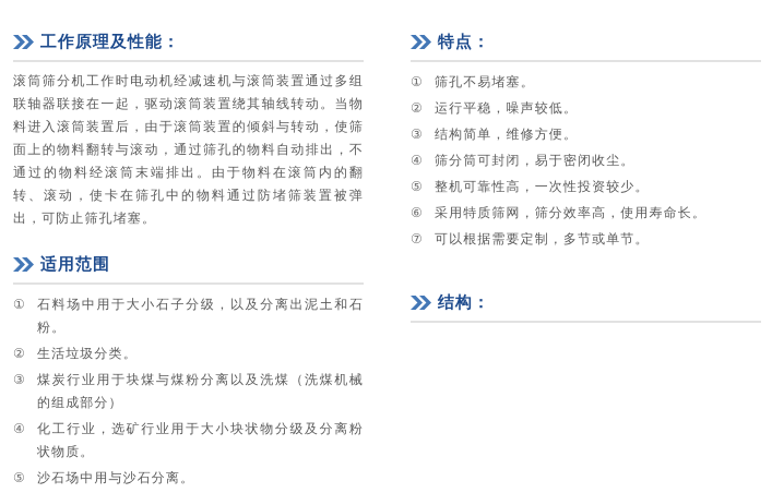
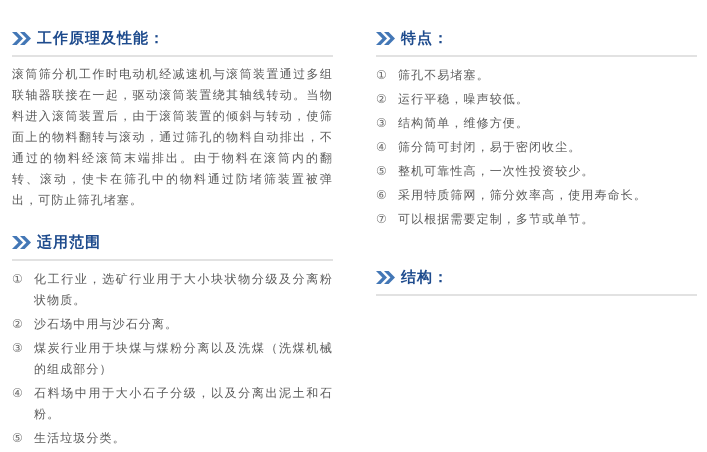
  工作原理及性能：
  滚筒筛分机工作时电动机经减速机与滚筒装置通过多组联轴器联接在一起，驱动滚筒装置绕其轴线转动。当物料进入滚筒装置后，由于滚筒装置的倾斜与转动，使筛面上的物料翻转与滚动，通过筛孔的物料自动排出，不通过的物料经滚筒末端排出。由于物料在滚筒内的翻转、滚动，使卡在筛孔中的物料通过防堵筛装置被弹出，可防止筛孔堵塞。
  适用范围
  ①
- 石料场中用于大小石子分级，以及分离出泥土和石粉。
+ 化工行业，选矿行业用于大小块状物分级及分离粉状物质。
  ②
- 生活垃圾分类。
+ 沙石场中用与沙石分离。
  ③
  煤炭行业用于块煤与煤粉分离以及洗煤（洗煤机械的组成部分）
  ④
- 化工行业，选矿行业用于大小块状物分级及分离粉状物质。
+ 石料场中用于大小石子分级，以及分离出泥土和石粉。
  ⑤
- 沙石场中用与沙石分离。
+ 生活垃圾分类。
  特点：
  ①
  筛孔不易堵塞。
  ②
  运行平稳，噪声较低。
  ③
  结构简单，维修方便。
  ④
  筛分筒可封闭，易于密闭收尘。
  ⑤
  整机可靠性高，一次性投资较少。
  ⑥
  采用特质筛网，筛分效率高，使用寿命长。
  ⑦
  可以根据需要定制，多节或单节。
  结构：
